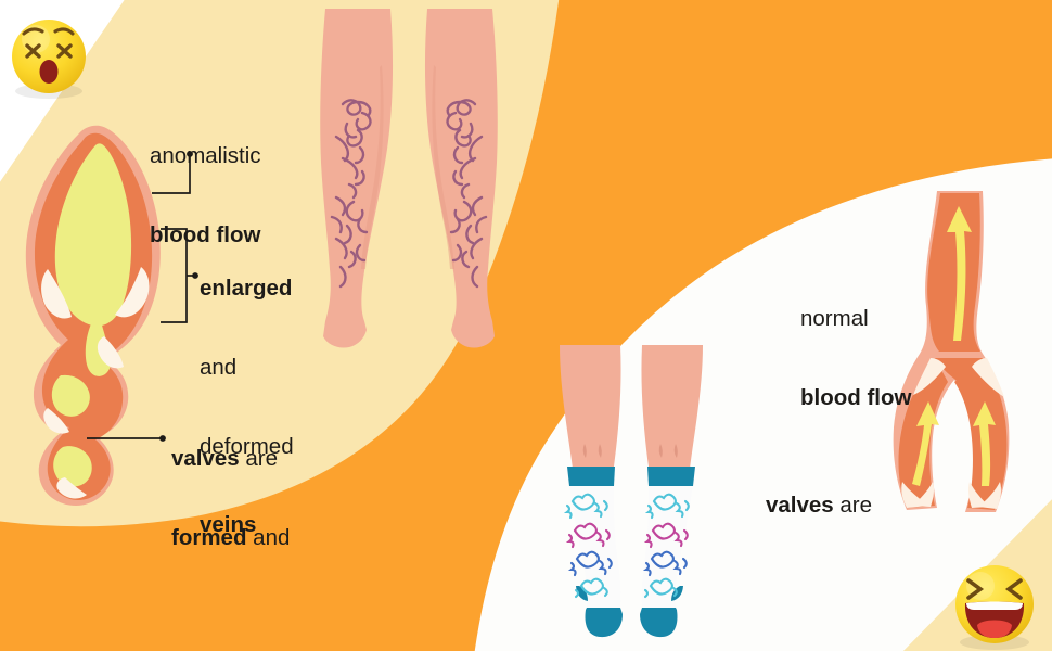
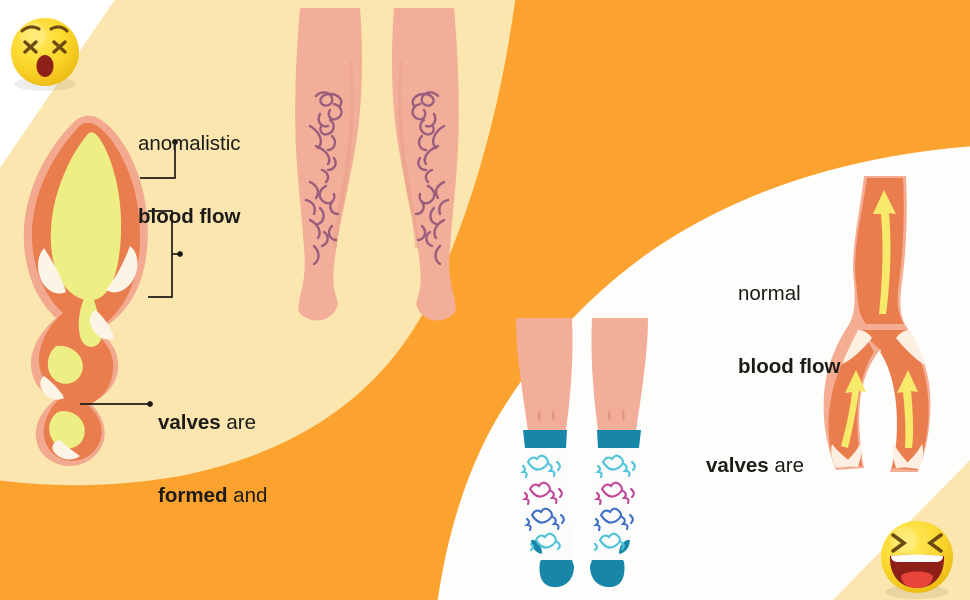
  anomalistic
  blood flow
- enlarged
- and
- deformed
- veins
  valves are
  formed and
  normal
  blood flow
  valves are
